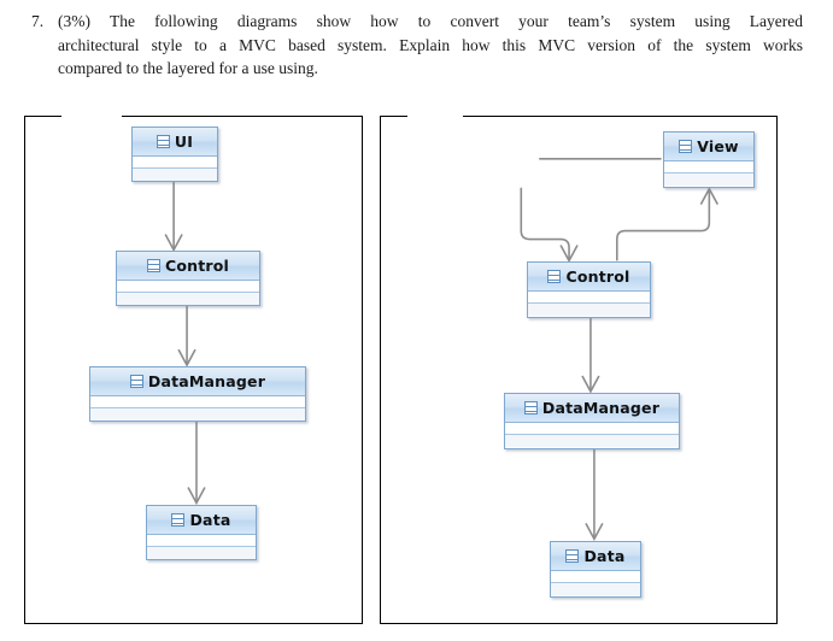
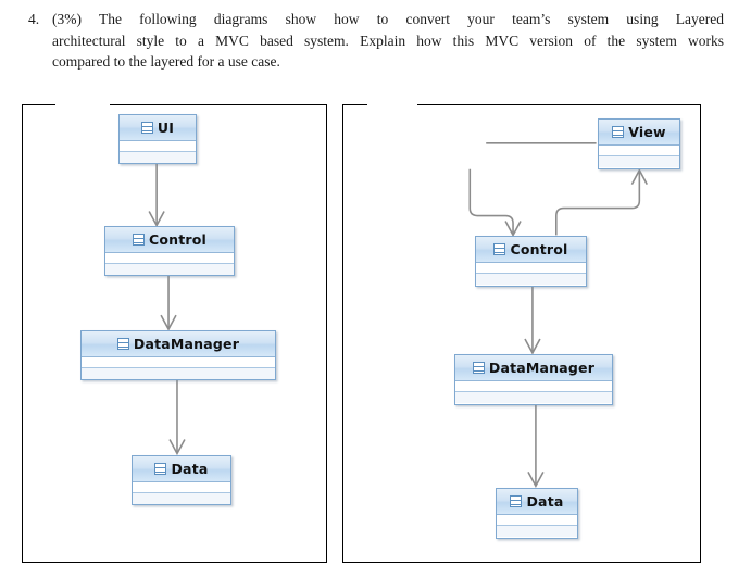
- 7.
+ 4.
  (3%) The following diagrams show how to convert your team’s system using Layered
  architectural style to a MVC based system. Explain how this MVC version of the system works
- compared to the layered for a use using.
+ compared to the layered for a use case.
  UI
  Control
  DataManager
  Data
  View
  Control
  DataManager
  Data
